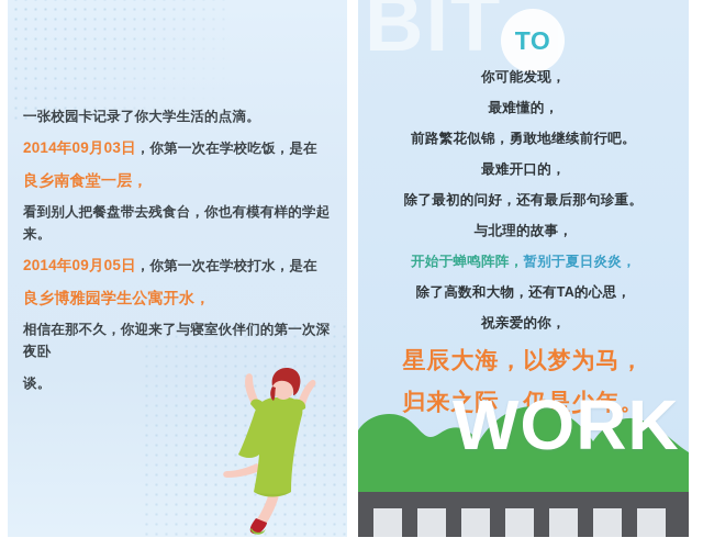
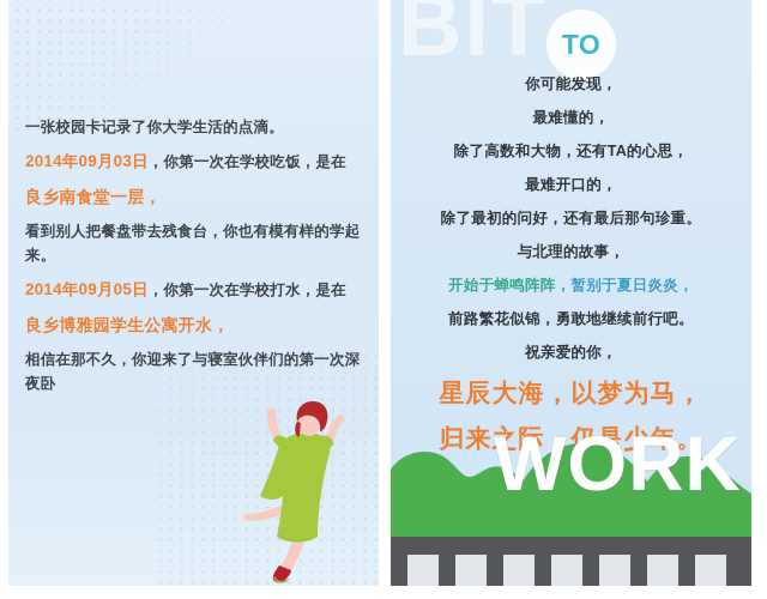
  一张校园卡记录了你大学生活的点滴。
  2014年09月03日，你第一次在学校吃饭，是在
  良乡南食堂一层，
  看到别人把餐盘带去残食台，你也有模有样的学起来。
  2014年09月05日，你第一次在学校打水，是在
  良乡博雅园学生公寓开水，
  相信在那不久，你迎来了与寝室伙伴们的第一次深夜卧
- 谈。
  BIT
  TO
  你可能发现，
  最难懂的，
- 前路繁花似锦，勇敢地继续前行吧。
+ 除了高数和大物，还有TA的心思，
  最难开口的，
  除了最初的问好，还有最后那句珍重。
  与北理的故事，
  开始于蝉鸣阵阵，暂别于夏日炎炎，
- 除了高数和大物，还有TA的心思，
+ 前路繁花似锦，勇敢地继续前行吧。
  祝亲爱的你，
  星辰大海，以梦为马，
  归来之际，仍是少年。
  WORK
